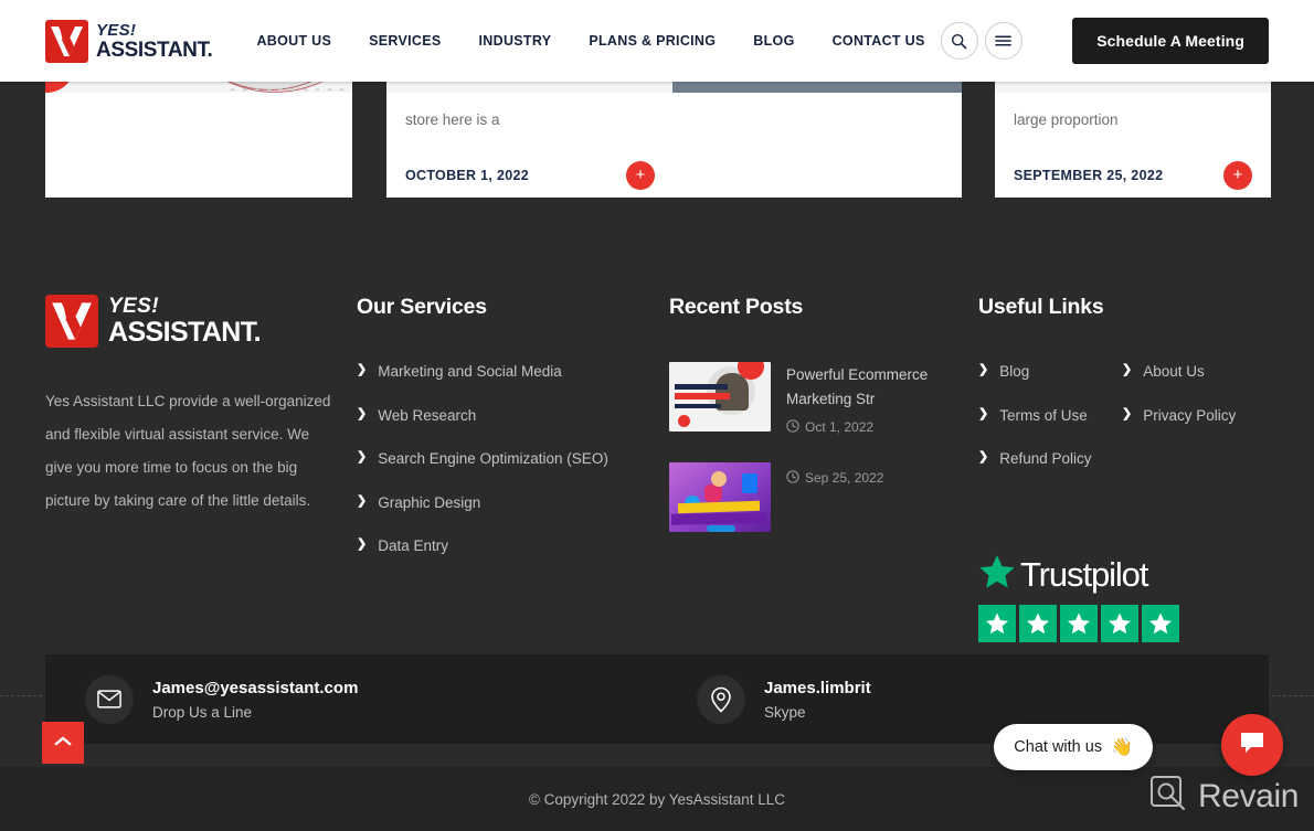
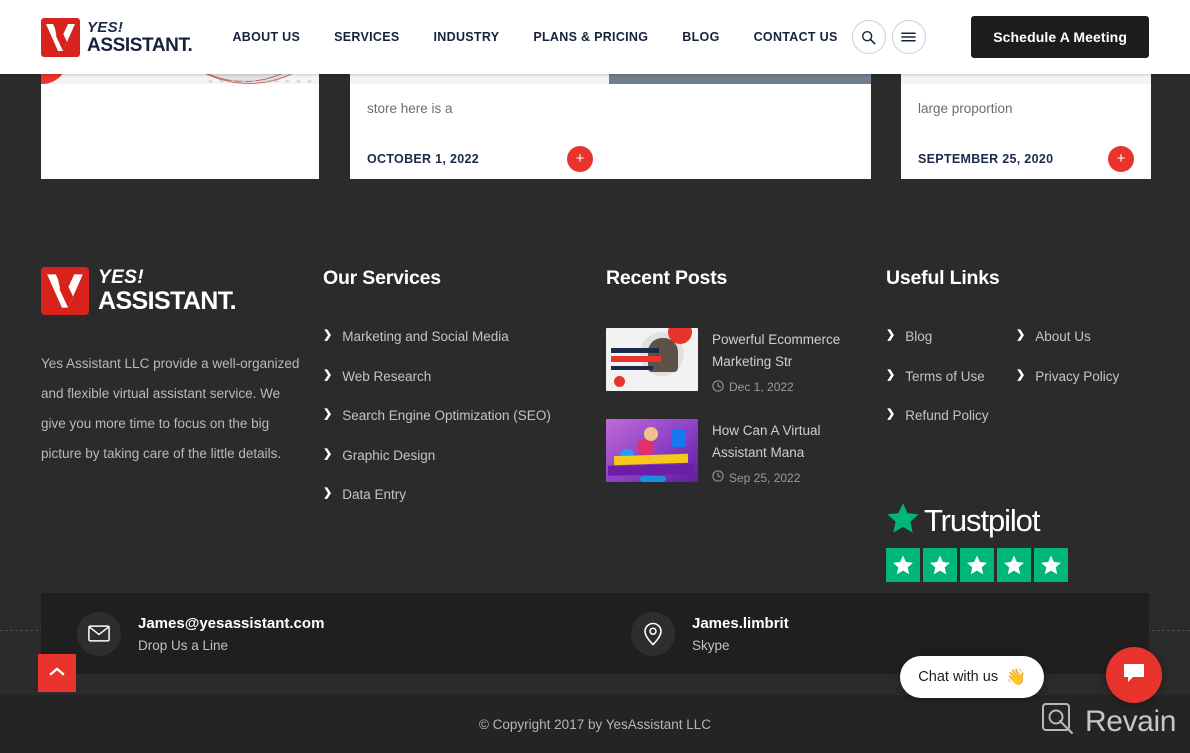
  YES!
  ASSISTANT.
  ABOUT US
  SERVICES
  INDUSTRY
  PLANS & PRICING
  BLOG
  CONTACT US
  Schedule A Meeting
  store here is a
  OCTOBER 1, 2022
  +
  large proportion
- SEPTEMBER 25, 2022
+ SEPTEMBER 25, 2020
  +
  YES!
  ASSISTANT.
  Yes Assistant LLC provide a well-organized and flexible virtual assistant service. We give you more time to focus on the big picture by taking care of the little details.
  Our Services
  ❯
  Marketing and Social Media
  ❯
  Web Research
  ❯
  Search Engine Optimization (SEO)
  ❯
  Graphic Design
  ❯
  Data Entry
  Recent Posts
  Powerful Ecommerce Marketing Str
- Oct 1, 2022
+ Dec 1, 2022
+ How Can A Virtual Assistant Mana
  Sep 25, 2022
  Useful Links
  ❯
  Blog
  ❯
  Terms of Use
  ❯
  Refund Policy
  ❯
  About Us
  ❯
  Privacy Policy
  Trustpilot
  James@yesassistant.com
  Drop Us a Line
  James.limbrit
  Skype
- © Copyright 2022 by YesAssistant LLC
+ © Copyright 2017 by YesAssistant LLC
  Chat with us
  👋
  Revain
